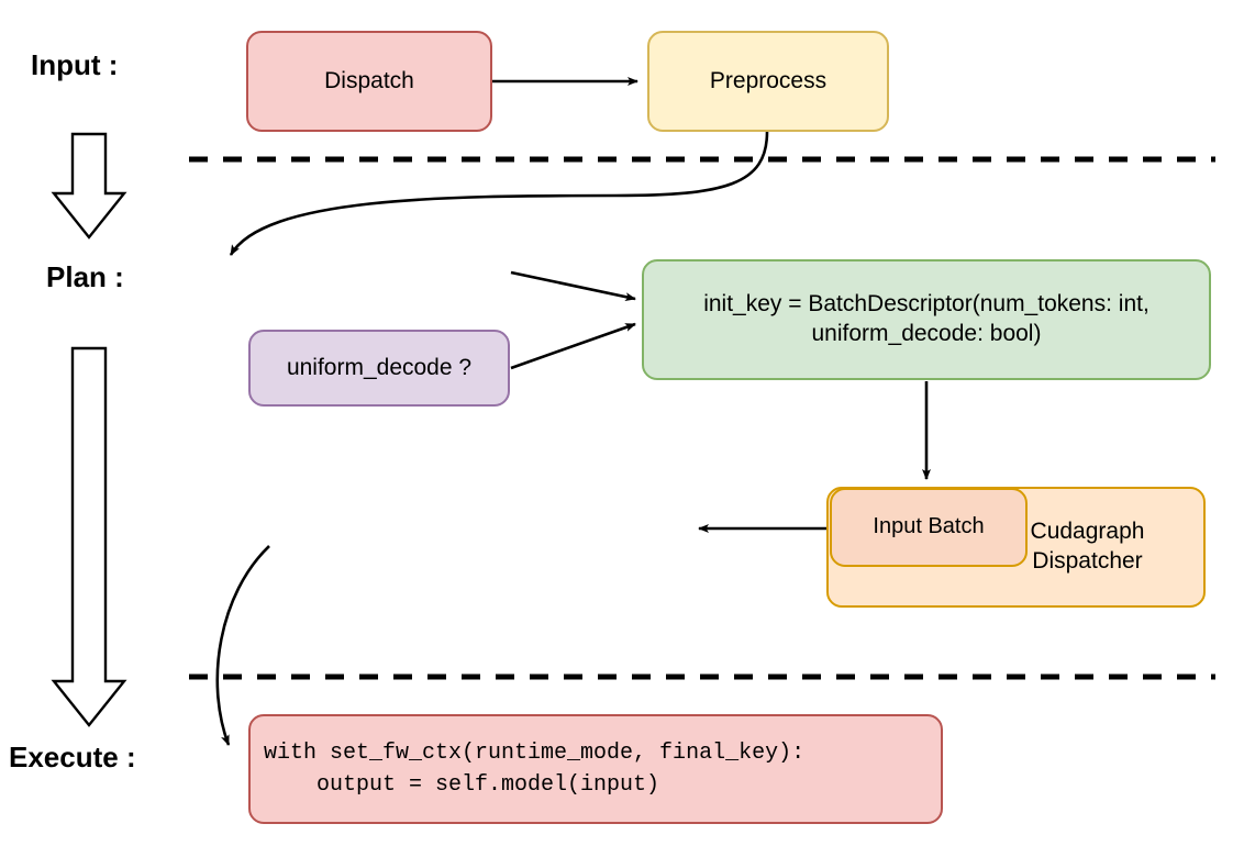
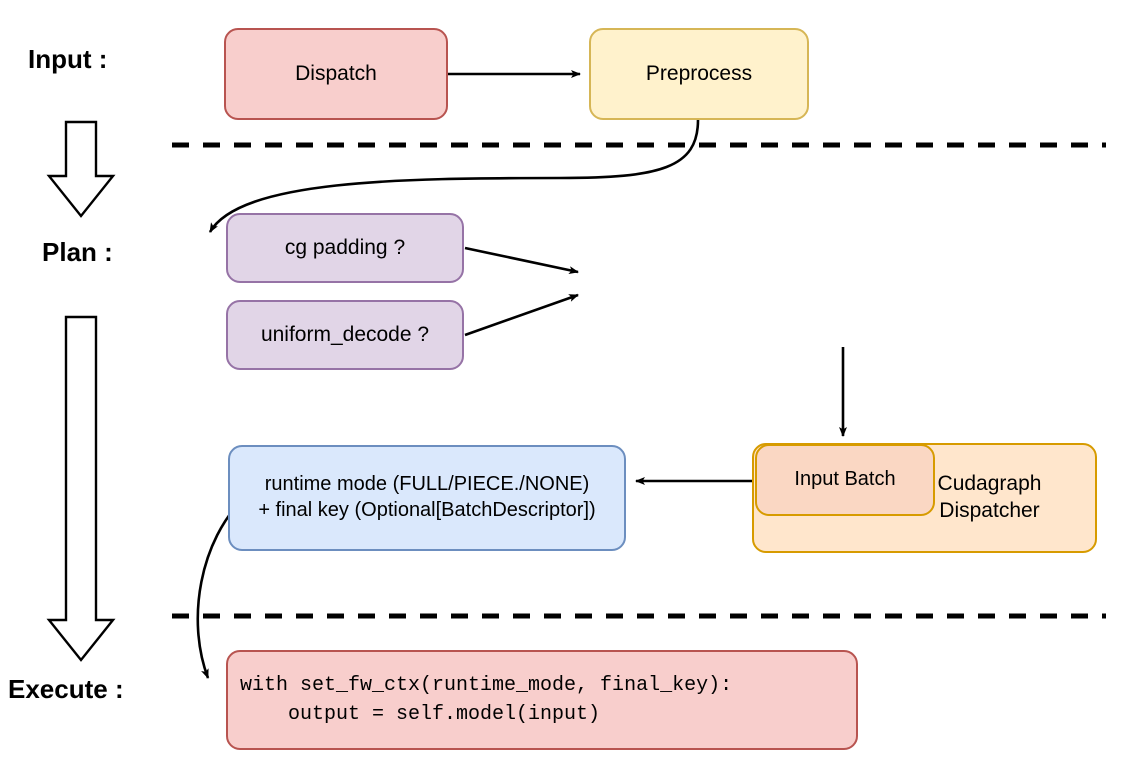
  Input :
  Plan :
  Execute :
  Dispatch
  Preprocess
+ cg padding ?
  uniform_decode ?
- init_key = BatchDescriptor(num_tokens: int,
- uniform_decode: bool)
  Cudagraph
  Dispatcher
  Input Batch
+ runtime mode (FULL/PIECE./NONE)
+ + final key (Optional[BatchDescriptor])
  with set_fw_ctx(runtime_mode, final_key):
  output = self.model(input)
